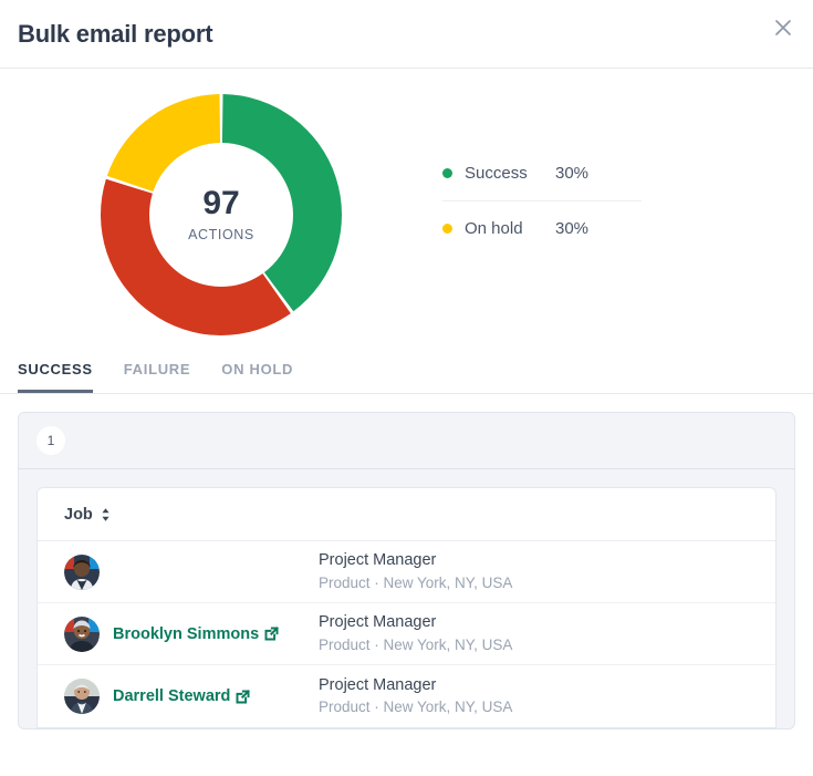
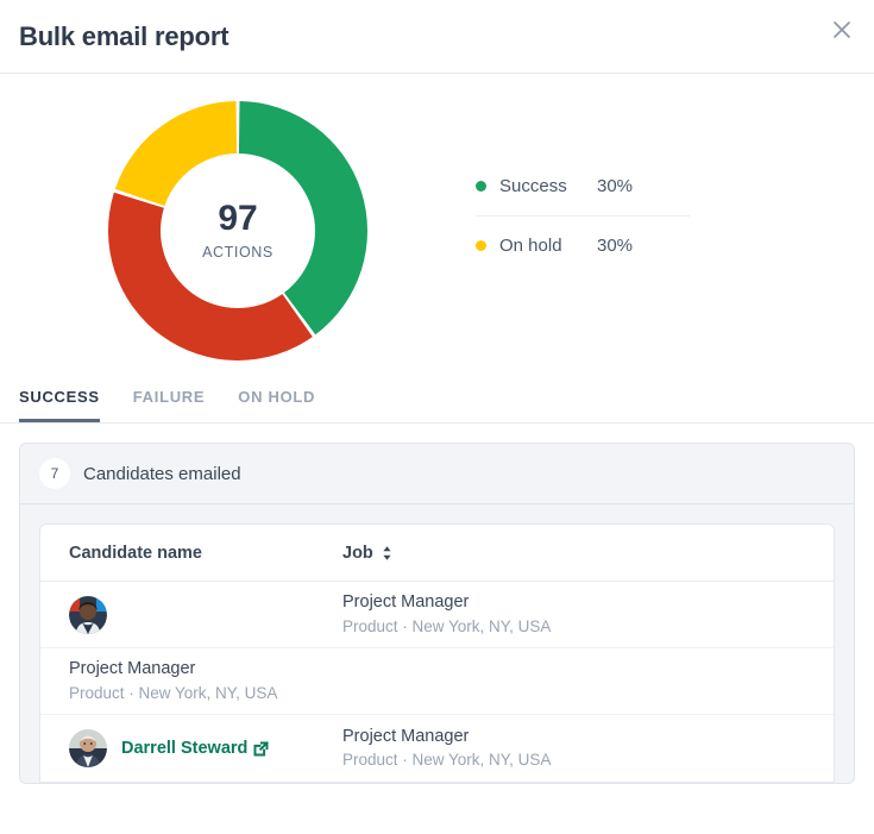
  Bulk email report
  97
  ACTIONS
  Success
  30%
  On hold
  30%
  SUCCESS
  FAILURE
  ON HOLD
- 1
+ 7
+ Candidates emailed
+ Candidate name
  Job
  Project Manager
  Product · New York, NY, USA
- Brooklyn Simmons
  Project Manager
  Product · New York, NY, USA
  Darrell Steward
  Project Manager
  Product · New York, NY, USA
